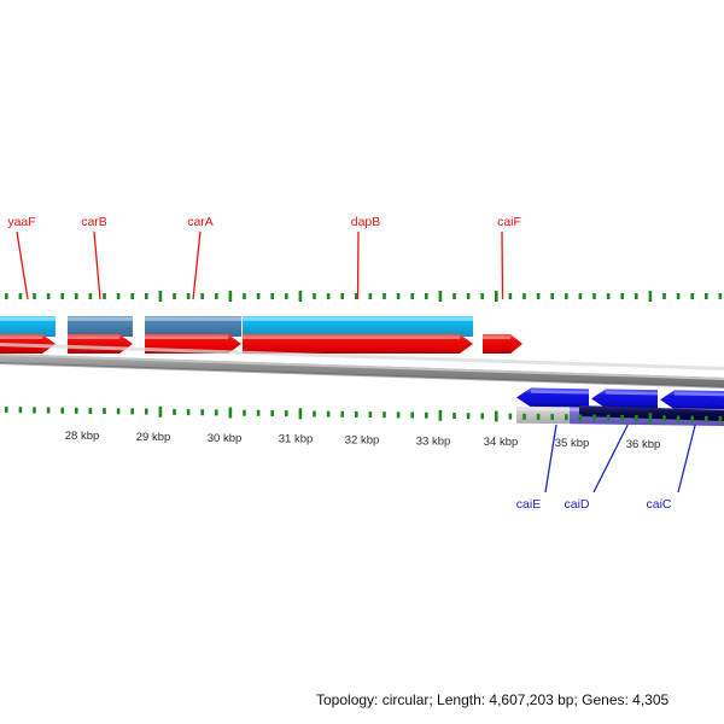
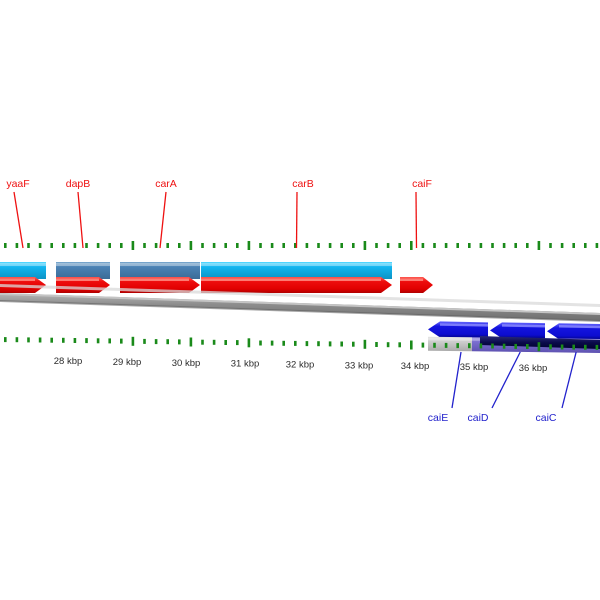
  28 kbp
  29 kbp
  30 kbp
  31 kbp
  32 kbp
  33 kbp
  34 kbp
  35 kbp
  36 kbp
  yaaF
- carB
+ dapB
  carA
- dapB
+ carB
  caiF
  caiE
  caiD
  caiC
- Topology: circular; Length: 4,607,203 bp; Genes: 4,305
